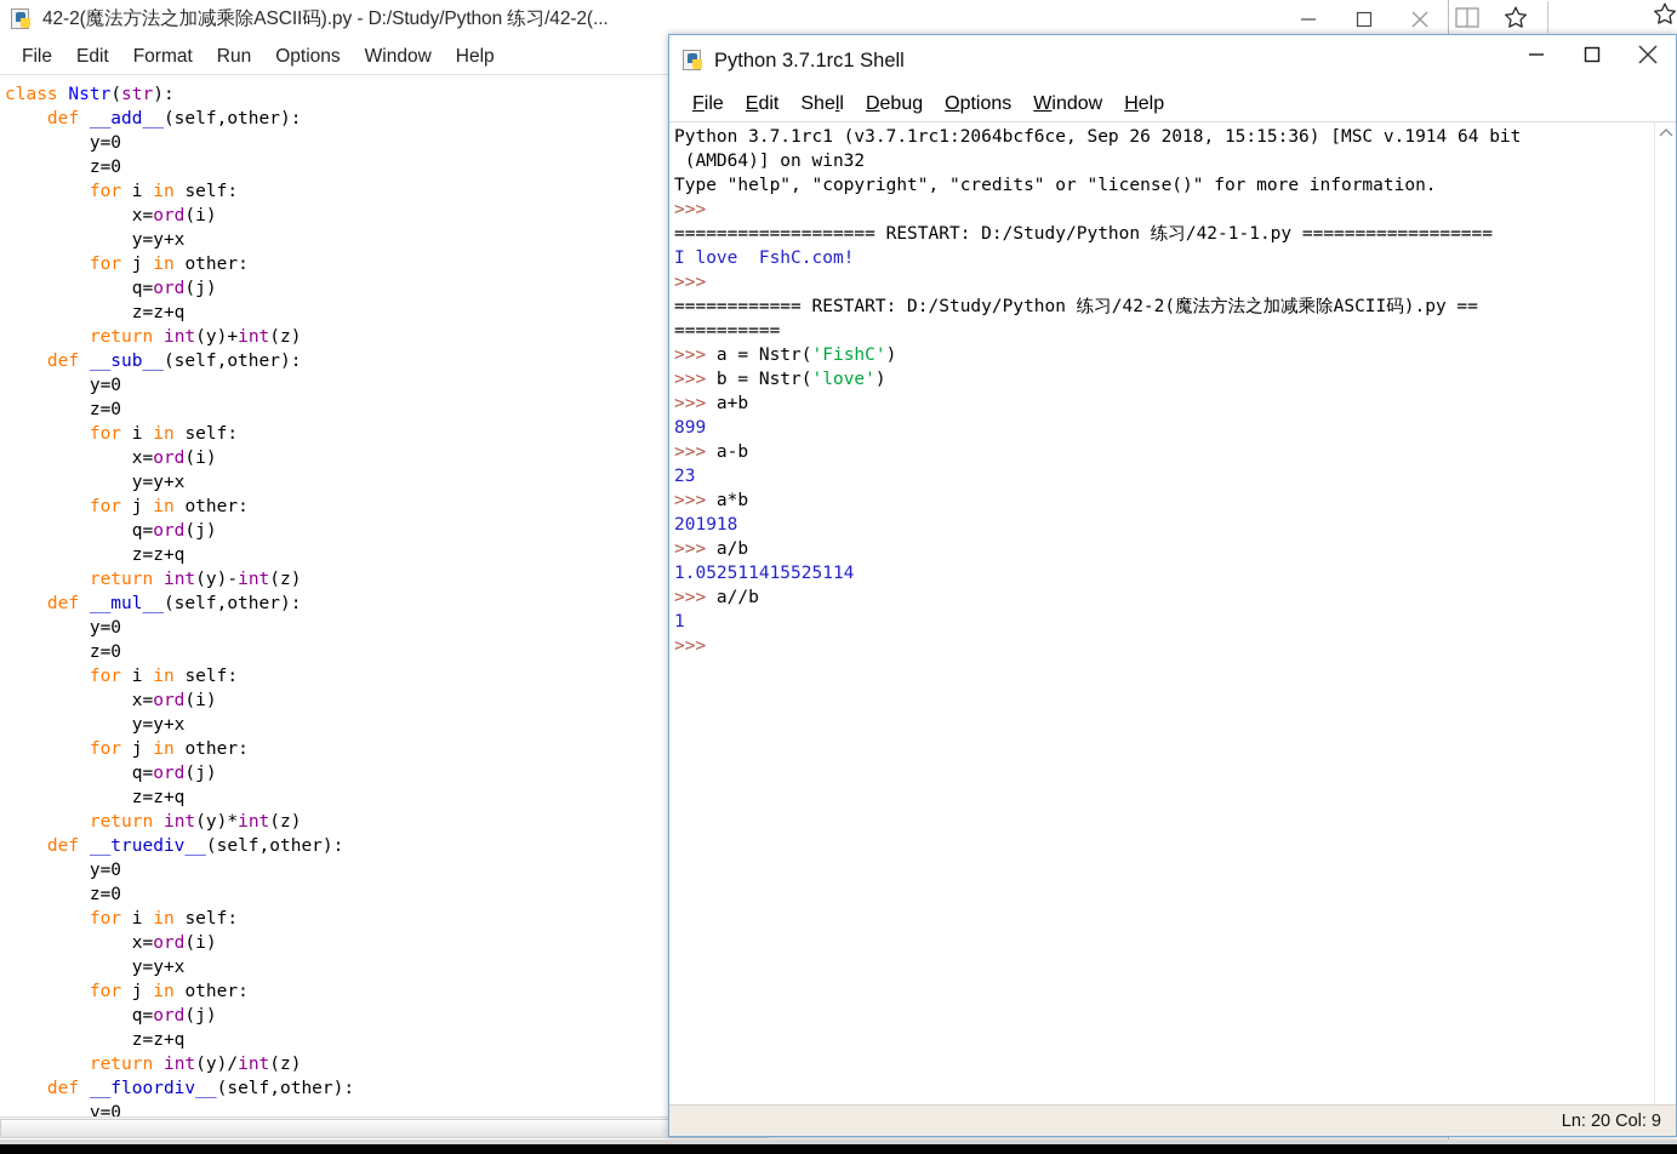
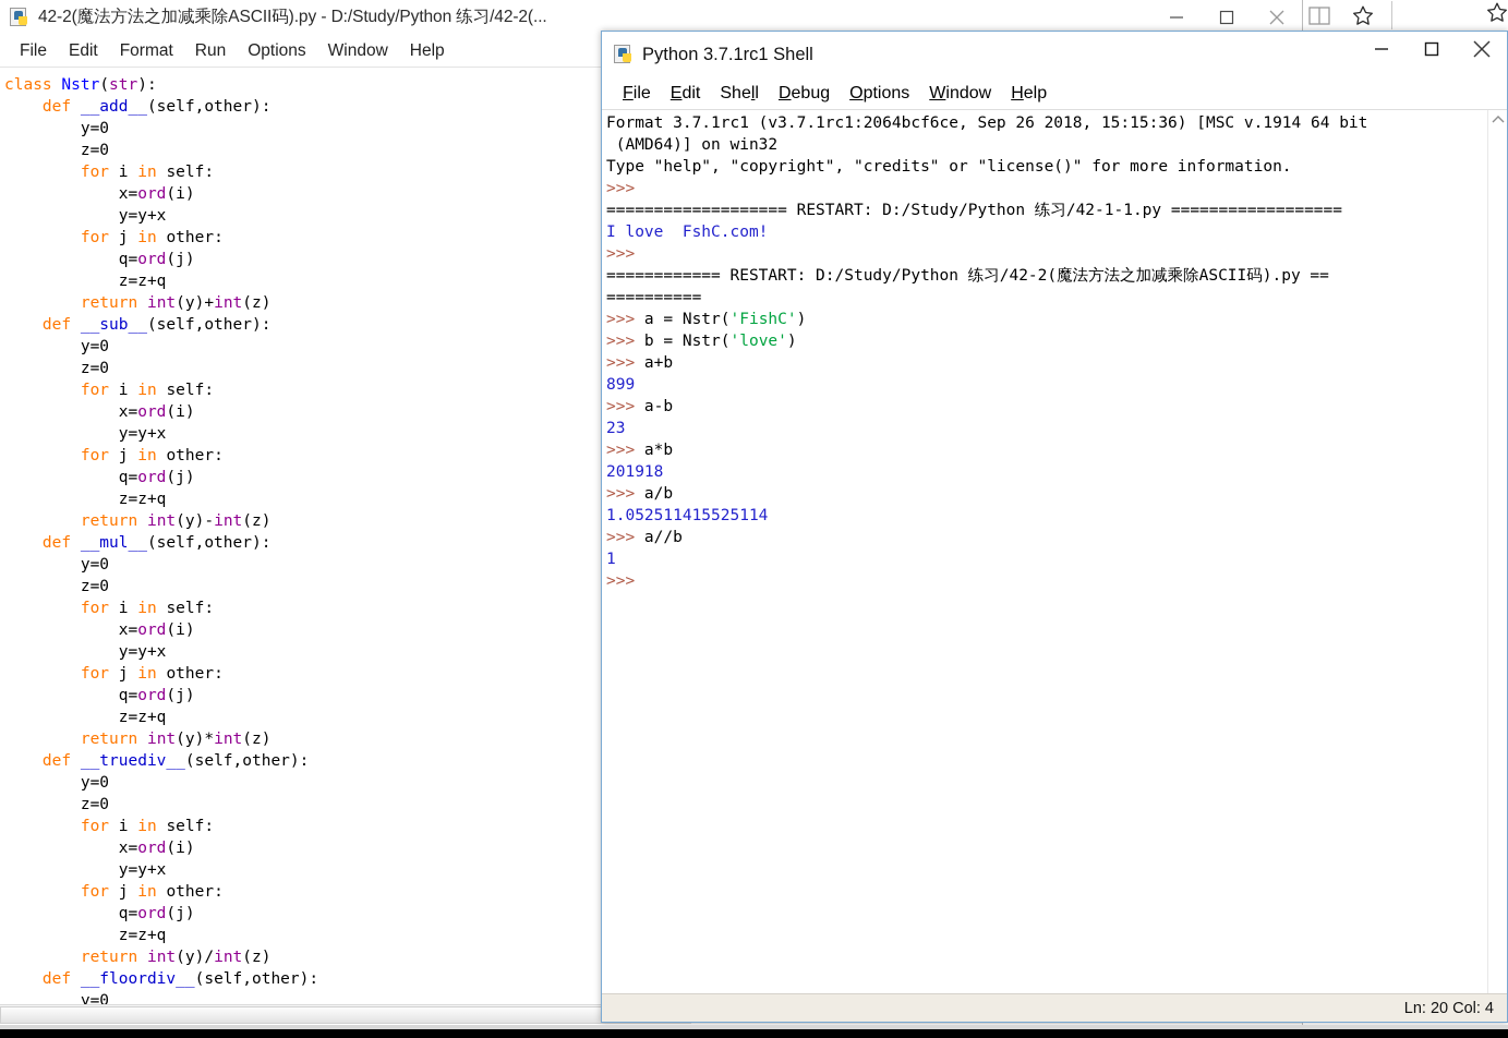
  42-2(魔法方法之加减乘除ASCII码).py - D:/Study/Python 练习/42-2(...
  File
  Edit
  Format
  Run
  Options
  Window
  Help
  class Nstr(str):
  def __add__(self,other):
  y=0
  z=0
  for i in self:
  x=ord(i)
  y=y+x
  for j in other:
  q=ord(j)
  z=z+q
  return int(y)+int(z)
  def __sub__(self,other):
  y=0
  z=0
  for i in self:
  x=ord(i)
  y=y+x
  for j in other:
  q=ord(j)
  z=z+q
  return int(y)-int(z)
  def __mul__(self,other):
  y=0
  z=0
  for i in self:
  x=ord(i)
  y=y+x
  for j in other:
  q=ord(j)
  z=z+q
  return int(y)*int(z)
  def __truediv__(self,other):
  y=0
  z=0
  for i in self:
  x=ord(i)
  y=y+x
  for j in other:
  q=ord(j)
  z=z+q
  return int(y)/int(z)
  def __floordiv__(self,other):
  y=0
  Python 3.7.1rc1 Shell
  File
  Edit
  Shell
  Debug
  Options
  Window
  Help
- Python 3.7.1rc1 (v3.7.1rc1:2064bcf6ce, Sep 26 2018, 15:15:36) [MSC v.1914 64 bit
+ Format 3.7.1rc1 (v3.7.1rc1:2064bcf6ce, Sep 26 2018, 15:15:36) [MSC v.1914 64 bit
  (AMD64)] on win32
  Type "help", "copyright", "credits" or "license()" for more information.
  >>>
  =================== RESTART: D:/Study/Python 练习/42-1-1.py ==================
  I love FshC.com!
  >>>
  ============ RESTART: D:/Study/Python 练习/42-2(魔法方法之加减乘除ASCII码).py ==
  ==========
  >>> a = Nstr('FishC')
  >>> b = Nstr('love')
  >>> a+b
  899
  >>> a-b
  23
  >>> a*b
  201918
  >>> a/b
  1.052511415525114
  >>> a//b
  1
  >>>
- Ln: 20 Col: 9
+ Ln: 20 Col: 4
